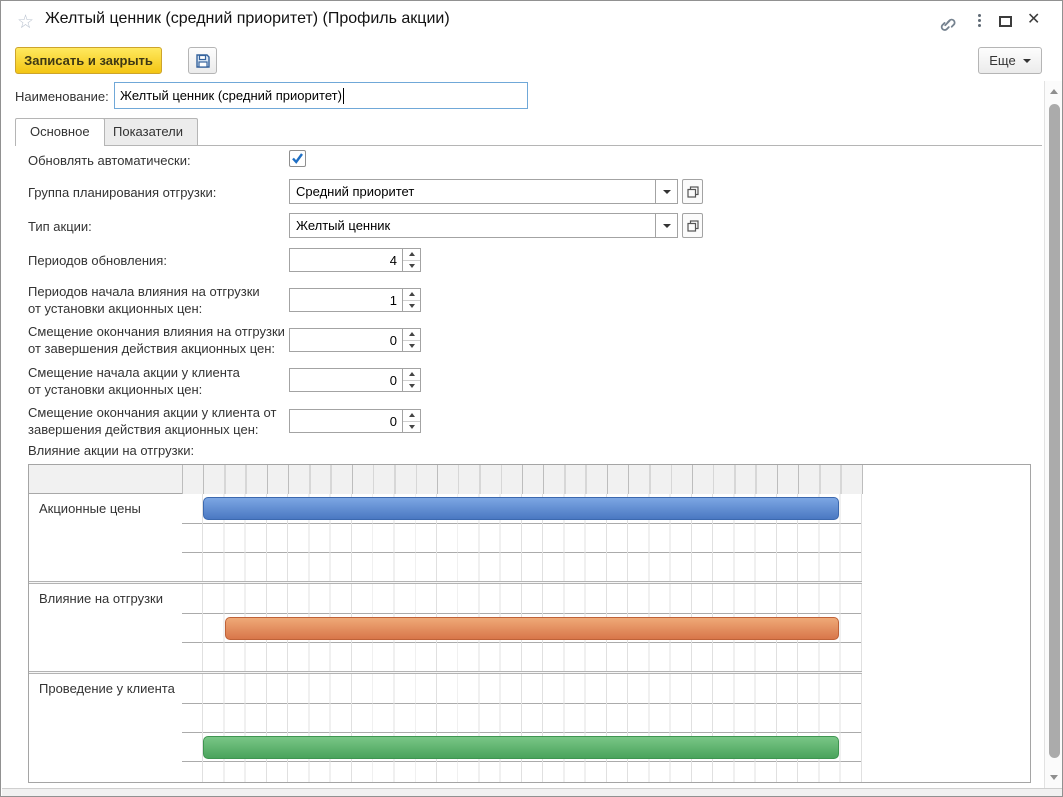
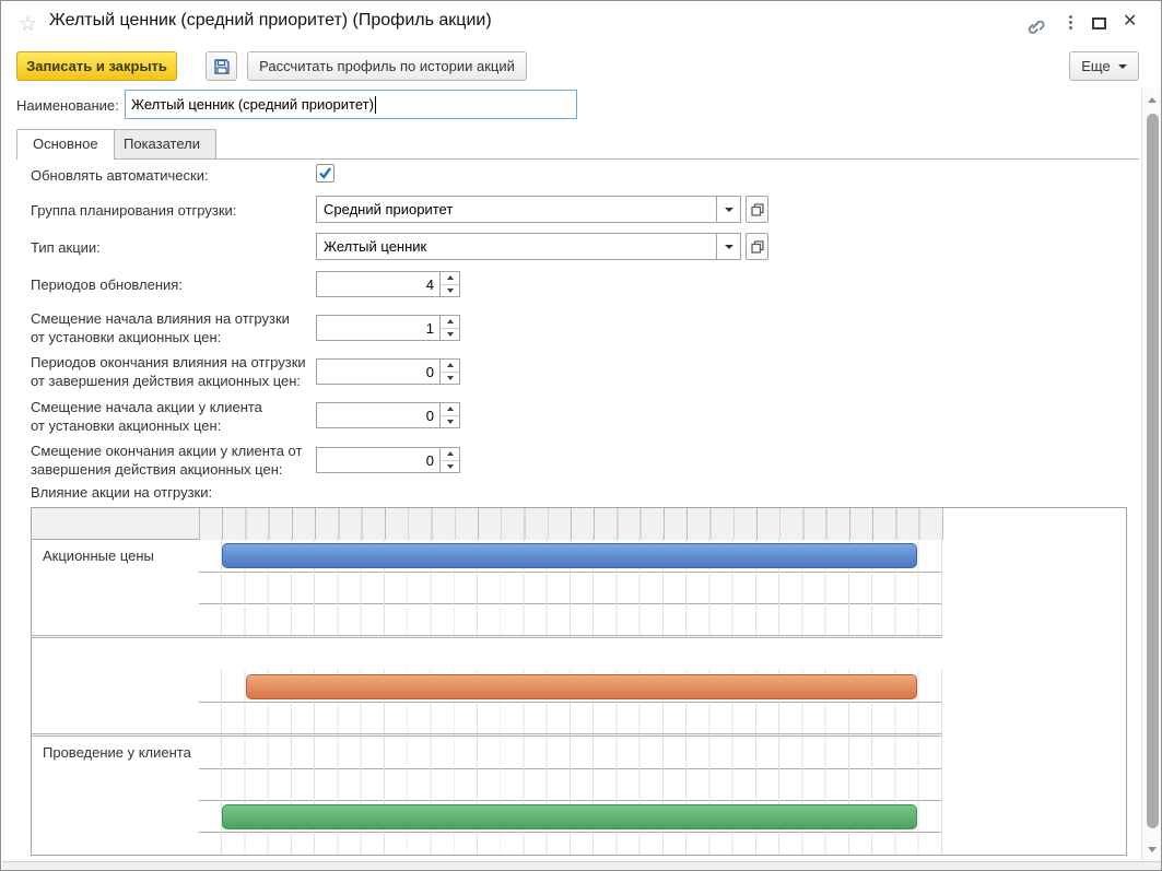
  ☆
  Желтый ценник (средний приоритет) (Профиль акции)
  ✕
  Записать и закрыть
+ Рассчитать профиль по истории акций
  Еще
  Наименование:
  Желтый ценник (средний приоритет)
  Основное
  Показатели
  Обновлять автоматически:
  Группа планирования отгрузки:
  Средний приоритет
  Тип акции:
  Желтый ценник
  Периодов обновления:
  4
- Периодов начала влияния на отгрузки
+ Смещение начала влияния на отгрузки
  от установки акционных цен:
  1
- Смещение окончания влияния на отгрузки
+ Периодов окончания влияния на отгрузки
  от завершения действия акционных цен:
  0
  Смещение начала акции у клиента
  от установки акционных цен:
  0
  Смещение окончания акции у клиента от
  завершения действия акционных цен:
  0
  Влияние акции на отгрузки:
  Акционные цены
- Влияние на отгрузки
  Проведение у клиента
